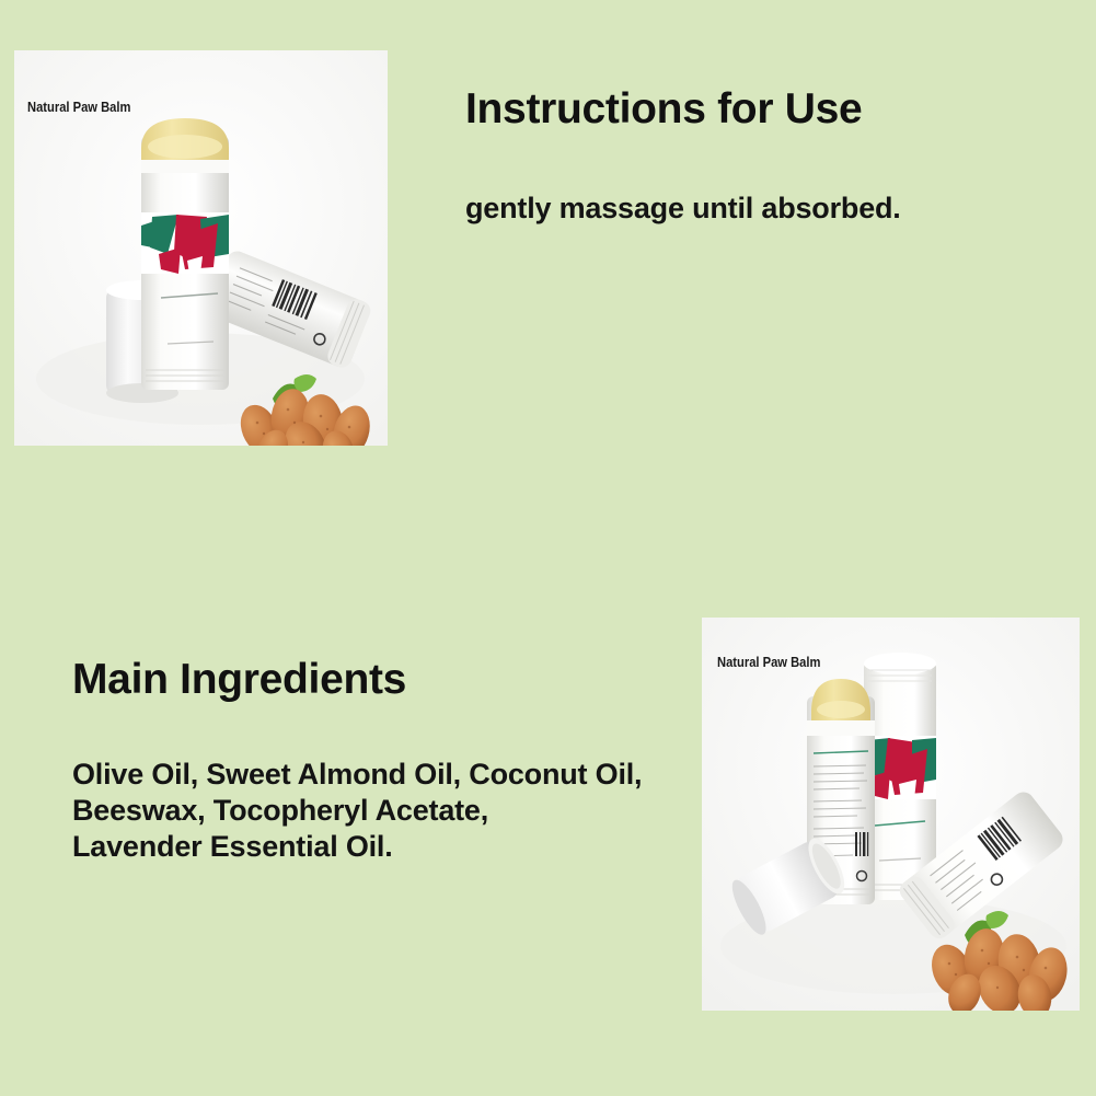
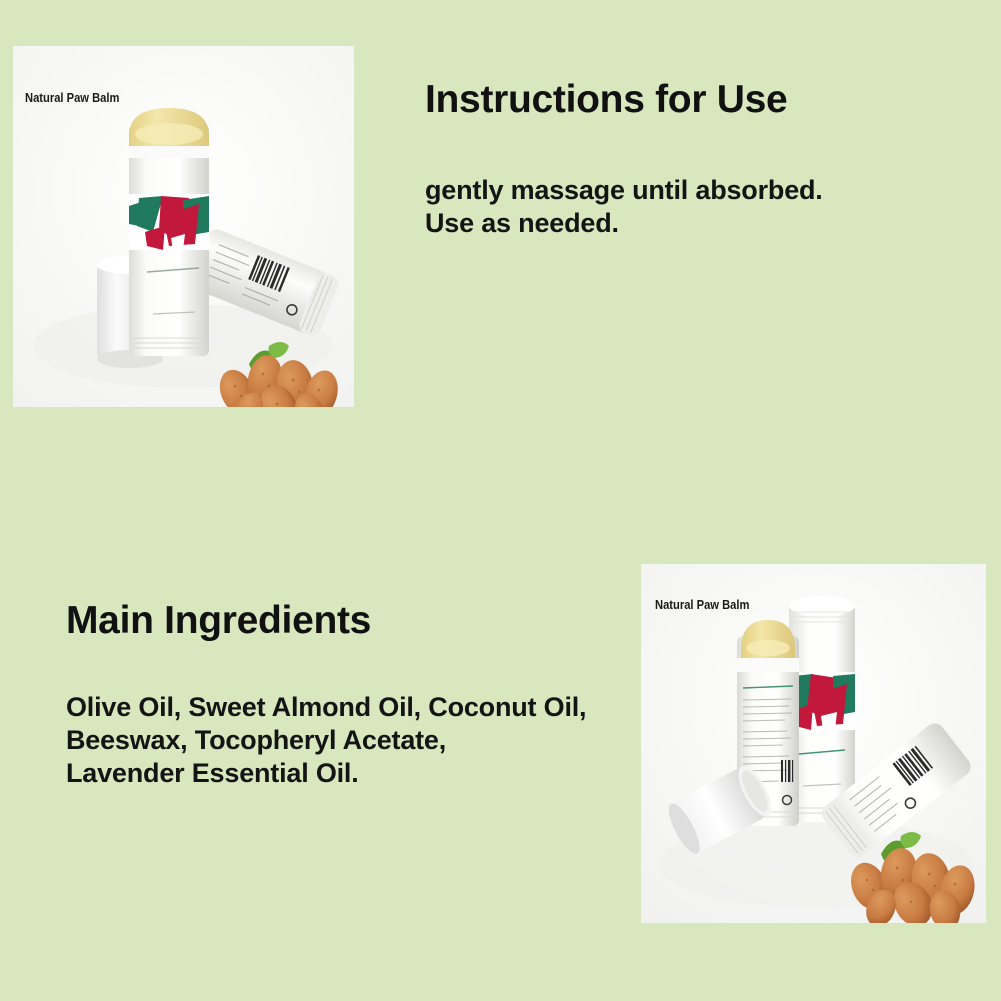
  Natural Paw Balm
  Instructions for Use
  gently massage until absorbed.
+ Use as needed.
  Main Ingredients
  Olive Oil, Sweet Almond Oil, Coconut Oil,
  Beeswax, Tocopheryl Acetate,
  Lavender Essential Oil.
  Natural Paw Balm
